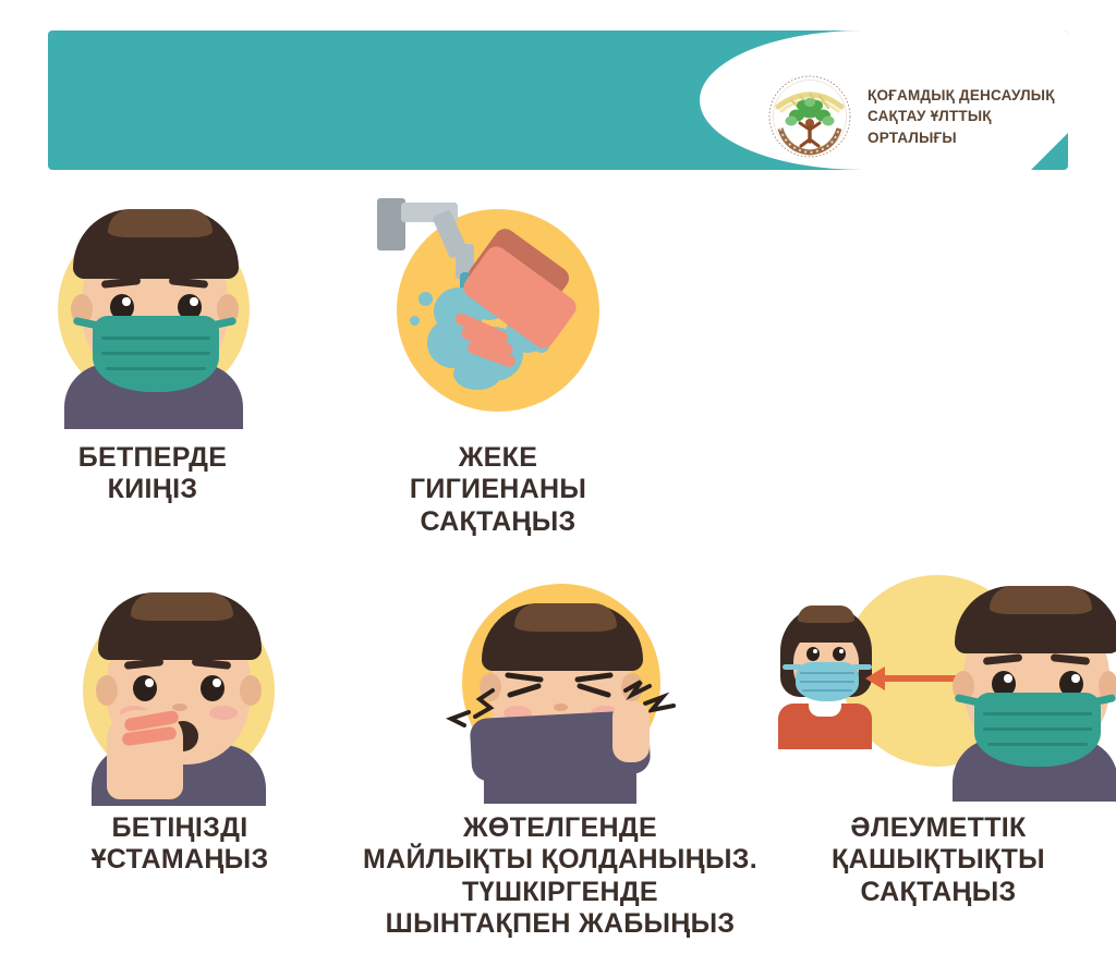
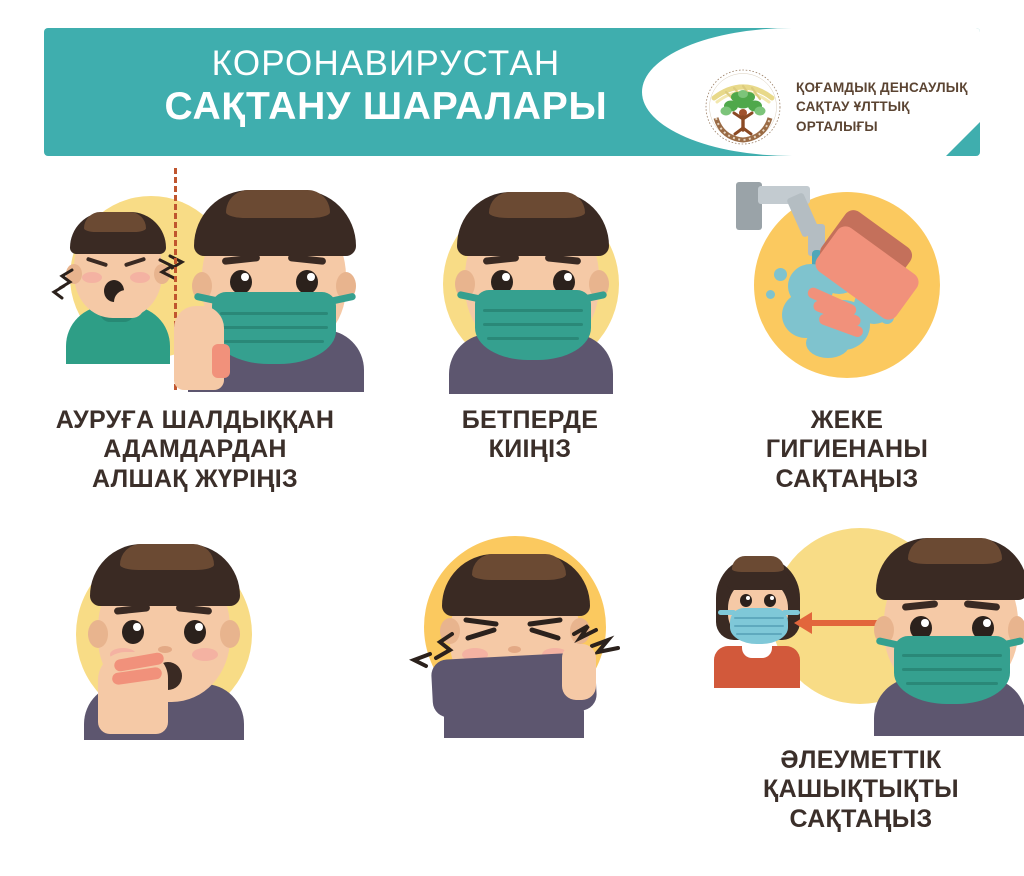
+ КОРОНАВИРУСТАН
+ САҚТАНУ ШАРАЛАРЫ
  ҚОҒАМДЫҚ ДЕНСАУЛЫҚ
  САҚТАУ ҰЛТТЫҚ
  ОРТАЛЫҒЫ
+ АУРУҒА ШАЛДЫҚҚАН
+ АДАМДАРДАН
+ АЛШАҚ ЖҮРІҢІЗ
  БЕТПЕРДЕ
  КИІҢІЗ
  ЖЕКЕ
  ГИГИЕНАНЫ
  САҚТАҢЫЗ
- БЕТІҢІЗДІ
- ҰСТАМАҢЫЗ
- ЖӨТЕЛГЕНДЕ
- МАЙЛЫҚТЫ ҚОЛДАНЫҢЫЗ.
- ТҮШКІРГЕНДЕ
- ШЫНТАҚПЕН ЖАБЫҢЫЗ
  ӘЛЕУМЕТТІК
  ҚАШЫҚТЫҚТЫ
  САҚТАҢЫЗ
